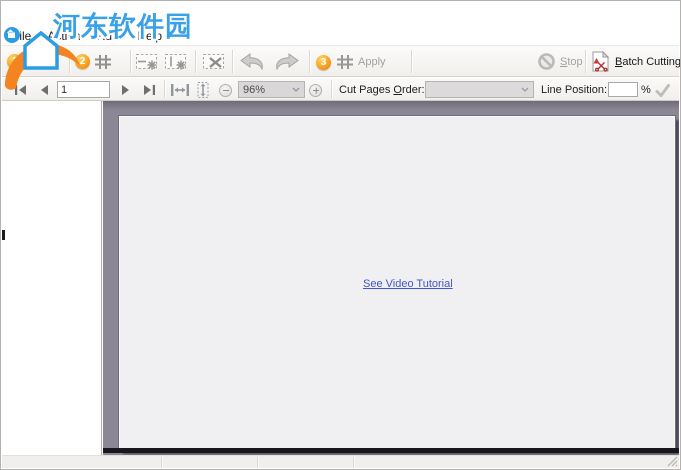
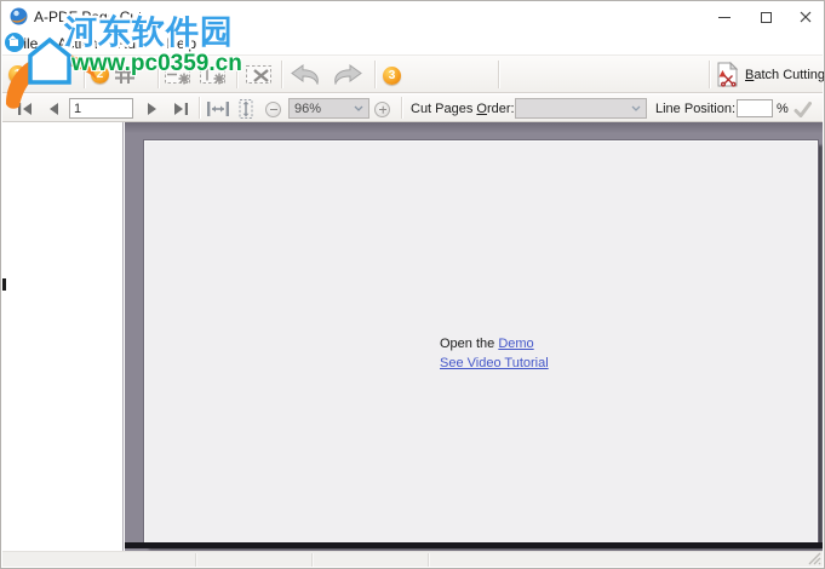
+ A-PDF Page Cut
  ile
  Action
  Rule
  Help
  2
  3
- Apply
- Stop
  Batch Cutting
  1
  96%
  Cut Pages Order:
  Line Position:
  %
+ Open the Demo
  See Video Tutorial
  河东软件园
+ www.pc0359.cn
